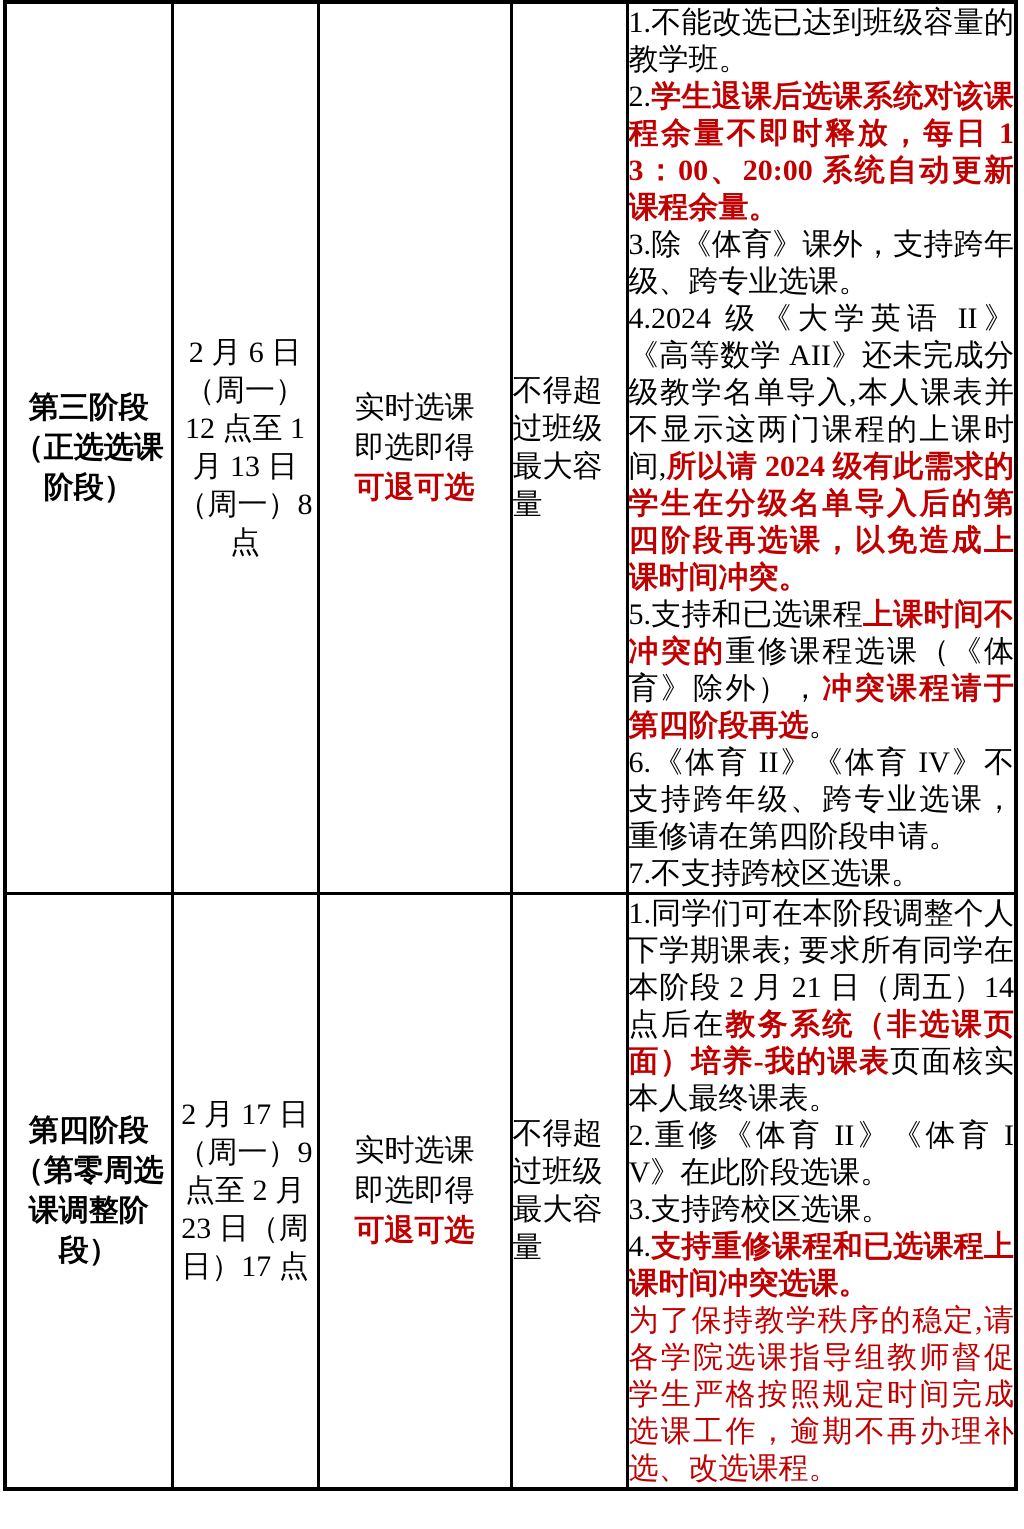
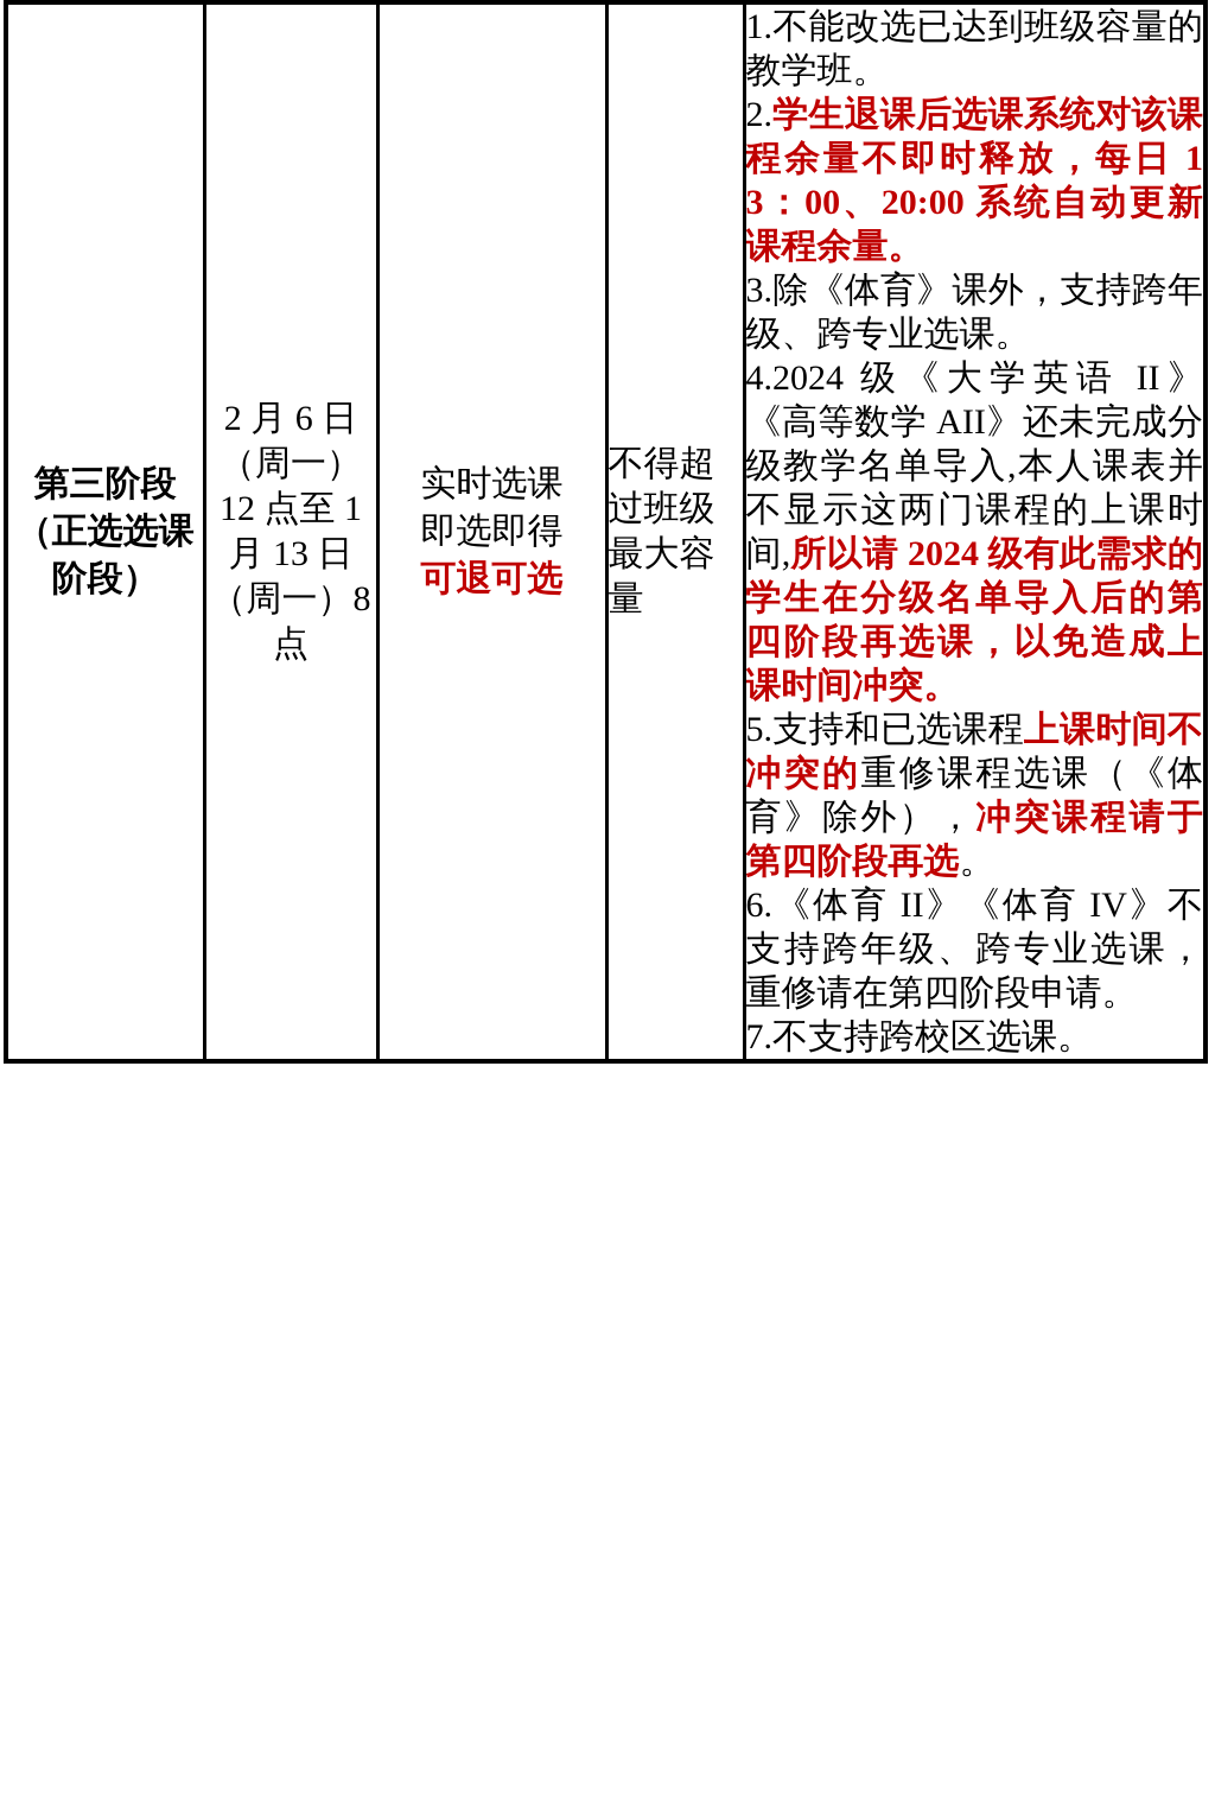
  第三阶段 （正选选课 阶段）	2 月 6 日 （周一） 12 点至 1 月 13 日 （周一）8 点	实时选课即选即得可退可选	不得超 过班级 最大容 量	1.不能改选已达到班级容量的教学班。2.学生退课后选课系统对该课程余量不即时释放，每日 13：00、20:00 系统自动更新课程余量。3.除《体育》课外，支持跨年级、跨专业选课。4.2024 级《大学英语 II》《高等数学 AII》还未完成分级教学名单导入,本人课表并不显示这两门课程的上课时间,所以请 2024 级有此需求的学生在分级名单导入后的第四阶段再选课，以免造成上课时间冲突。5.支持和已选课程上课时间不冲突的重修课程选课（《体育》除外），冲突课程请于第四阶段再选。6.《体育 II》《体育 IV》不支持跨年级、跨专业选课，重修请在第四阶段申请。7.不支持跨校区选课。
- 第四阶段 （第零周选 课调整阶 段）	2 月 17 日 （周一）9 点至 2 月 23 日（周 日）17 点	实时选课即选即得可退可选	不得超 过班级 最大容 量	1.同学们可在本阶段调整个人下学期课表; 要求所有同学在本阶段 2 月 21 日（周五）14 点后在教务系统（非选课页面）培养-我的课表页面核实本人最终课表。2.重修《体育 II》《体育 IV》在此阶段选课。3.支持跨校区选课。4.支持重修课程和已选课程上课时间冲突选课。为了保持教学秩序的稳定,请各学院选课指导组教师督促学生严格按照规定时间完成选课工作，逾期不再办理补选、改选课程。
